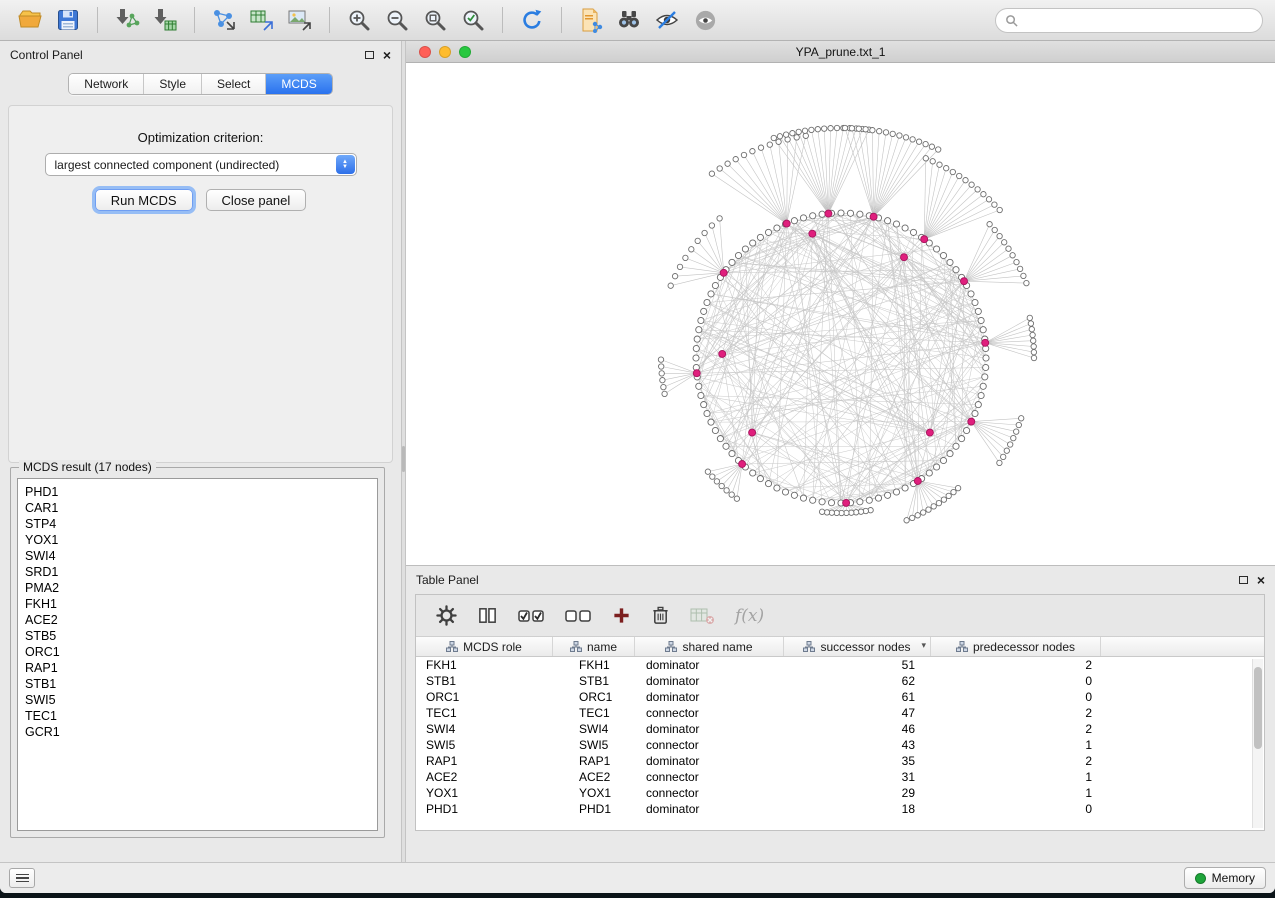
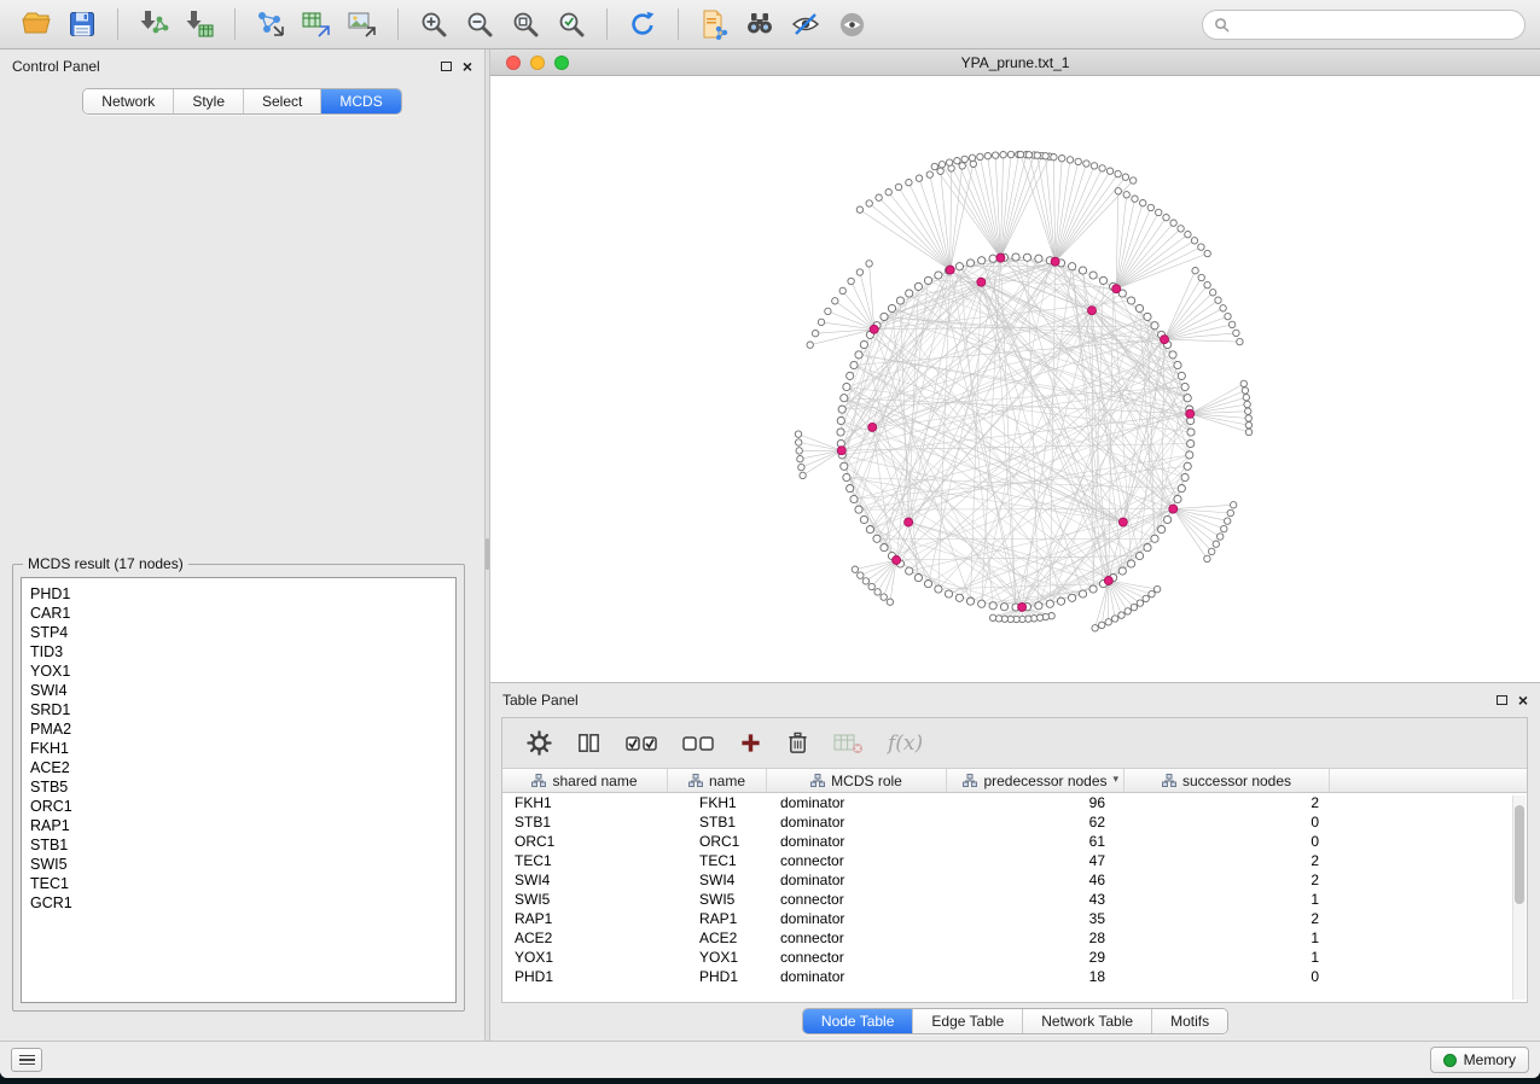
  Control Panel
  ×
  Network
  Style
  Select
  MCDS
- Optimization criterion:
- largest connected component (undirected)
- Run MCDS
- Close panel
  MCDS result (17 nodes)
  PHD1
  CAR1
  STP4
+ TID3
  YOX1
  SWI4
  SRD1
  PMA2
  FKH1
  ACE2
  STB5
  ORC1
  RAP1
  STB1
  SWI5
  TEC1
  GCR1
  YPA_prune.txt_1
  Table Panel
  ×
  f(x)
- MCDS role
+ shared name
  name
- shared name
+ MCDS role
- successor nodes
+ predecessor nodes
  ▾
- predecessor nodes
+ successor nodes
  FKH1
  FKH1
  dominator
- 51
+ 96
  2
  STB1
  STB1
  dominator
  62
  0
  ORC1
  ORC1
  dominator
  61
  0
  TEC1
  TEC1
  connector
  47
  2
  SWI4
  SWI4
  dominator
  46
  2
  SWI5
  SWI5
  connector
  43
  1
  RAP1
  RAP1
  dominator
  35
  2
  ACE2
  ACE2
  connector
- 31
+ 28
  1
  YOX1
  YOX1
  connector
  29
  1
  PHD1
  PHD1
  dominator
  18
  0
+ Node Table
+ Edge Table
+ Network Table
+ Motifs
  Memory
